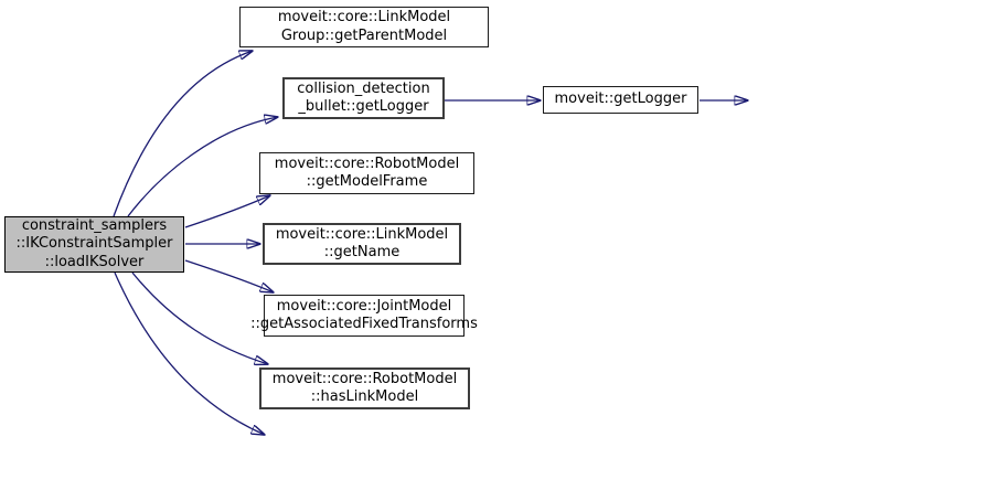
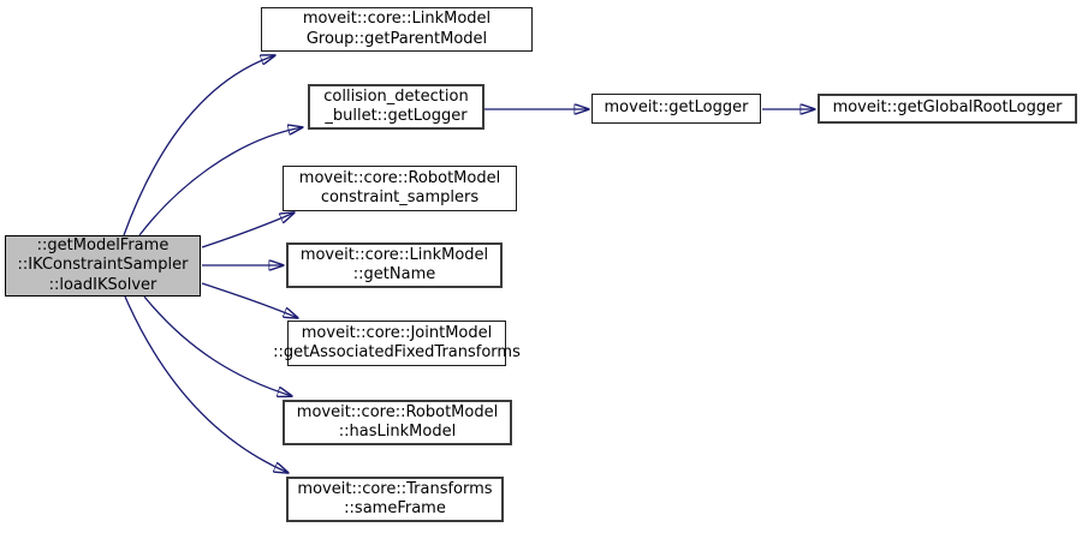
- constraint_samplers
+ ::getModelFrame
  ::IKConstraintSampler
  ::loadIKSolver
  moveit::core::LinkModel
  Group::getParentModel
  collision_detection
  _bullet::getLogger
  moveit::getLogger
+ moveit::getGlobalRootLogger
  moveit::core::RobotModel
- ::getModelFrame
+ constraint_samplers
  moveit::core::LinkModel
  ::getName
  moveit::core::JointModel
  ::getAssociatedFixedTransforms
  moveit::core::RobotModel
  ::hasLinkModel
+ moveit::core::Transforms
+ ::sameFrame
